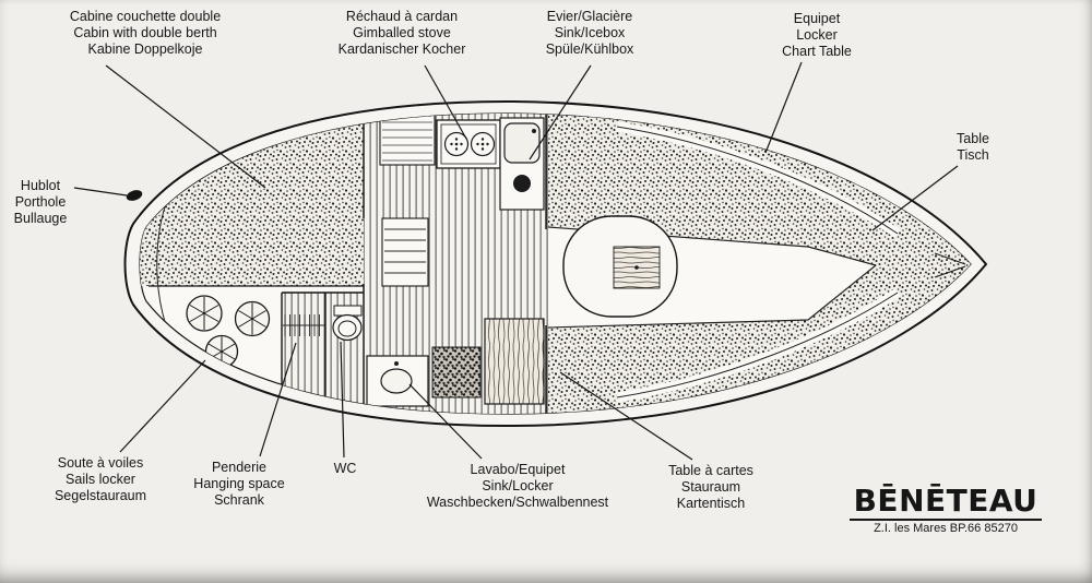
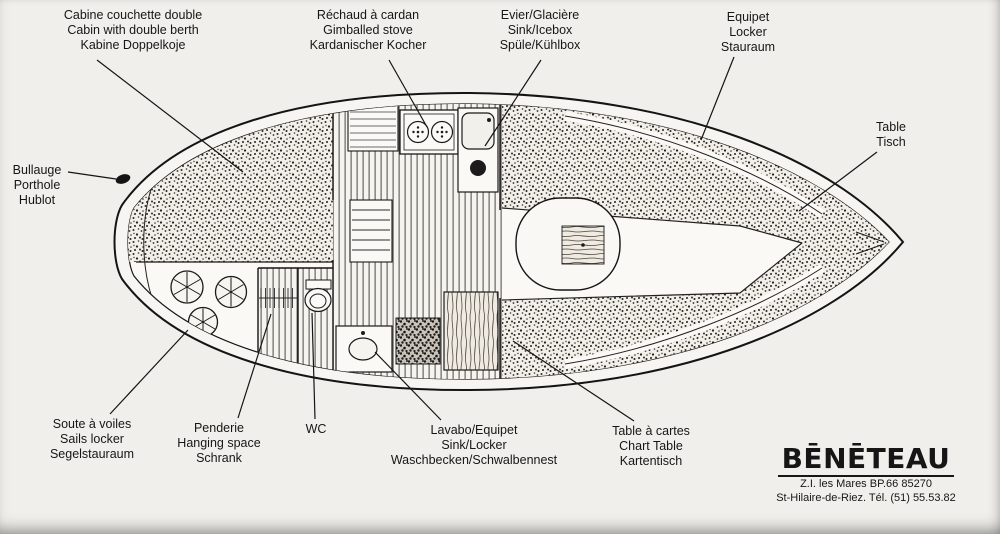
  Cabine couchette double
  Cabin with double berth
  Kabine Doppelkoje
  Réchaud à cardan
  Gimballed stove
  Kardanischer Kocher
  Evier/Glacière
  Sink/Icebox
  Spüle/Kühlbox
  Equipet
  Locker
- Chart Table
+ Stauraum
  Table
  Tisch
- Hublot
+ Bullauge
  Porthole
- Bullauge
+ Hublot
  Soute à voiles
  Sails locker
  Segelstauraum
  Penderie
  Hanging space
  Schrank
  WC
  Lavabo/Equipet
  Sink/Locker
  Waschbecken/Schwalbennest
  Table à cartes
- Stauraum
+ Chart Table
  Kartentisch
  BĒNĒTEAU
  Z.I. les Mares BP.66 85270
+ St-Hilaire-de-Riez. Tél. (51) 55.53.82
